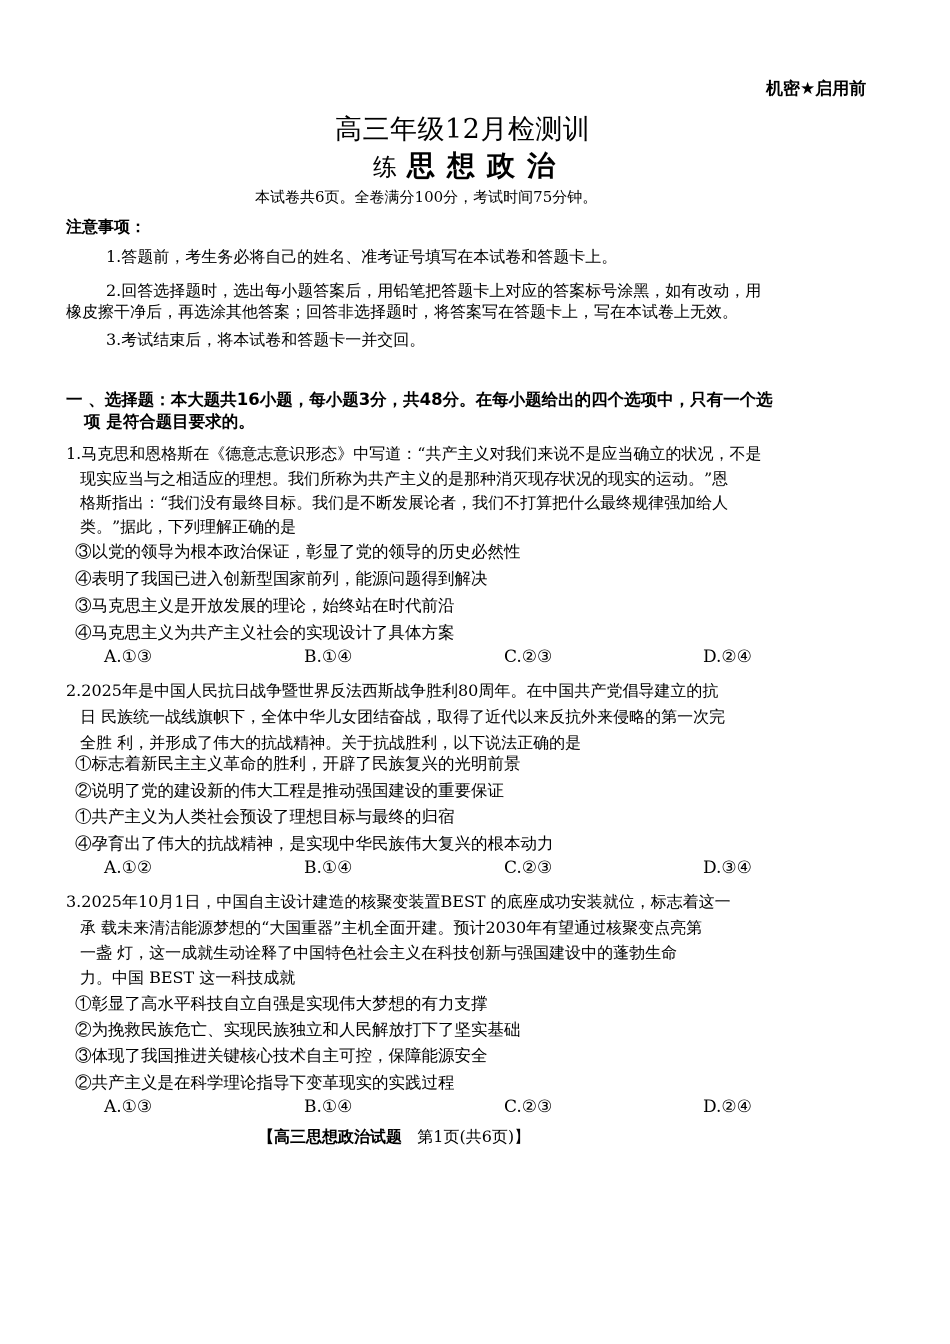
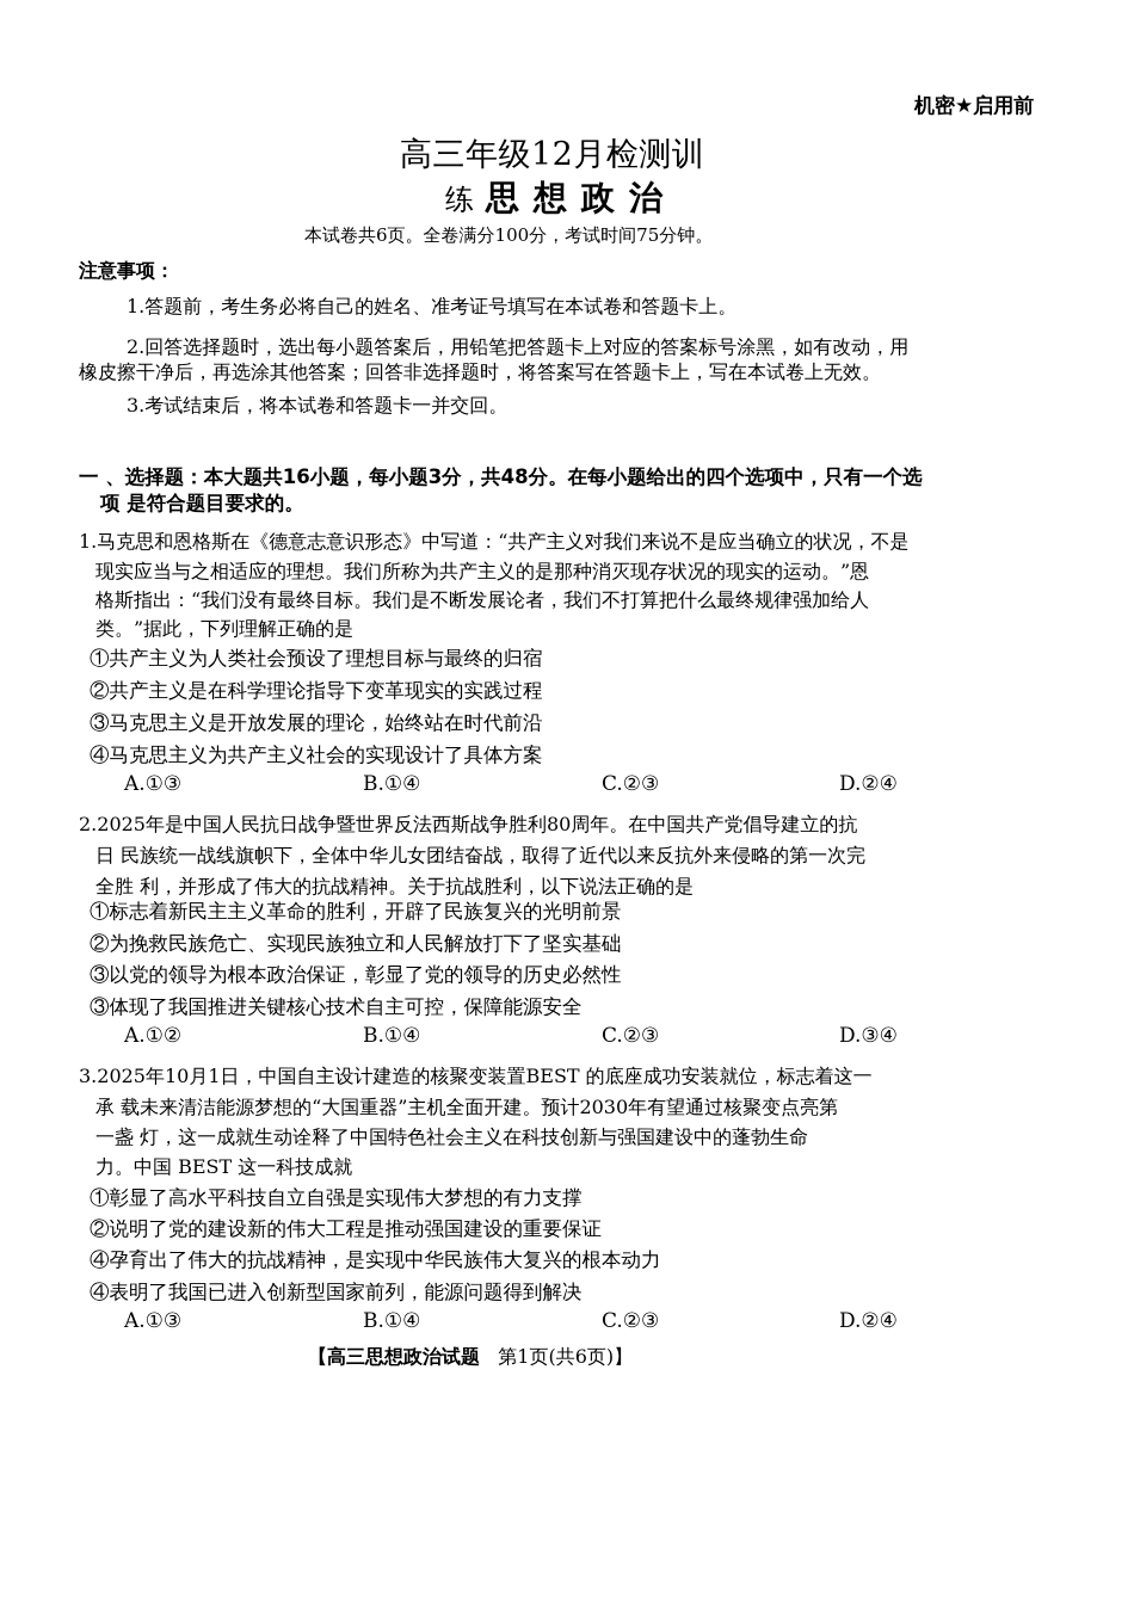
  机密★启用前
  高三年级12月检测训
  练 思想政治
  本试卷共6页。全卷满分100分，考试时间75分钟。
  注意事项：
  1.答题前，考生务必将自己的姓名、准考证号填写在本试卷和答题卡上。
  2.回答选择题时，选出每小题答案后，用铅笔把答题卡上对应的答案标号涂黑，如有改动，用
  橡皮擦干净后，再选涂其他答案；回答非选择题时，将答案写在答题卡上，写在本试卷上无效。
  3.考试结束后，将本试卷和答题卡一并交回。
  一 、选择题：本大题共16小题，每小题3分，共48分。在每小题给出的四个选项中，只有一个选
  项 是符合题目要求的。
  1.马克思和恩格斯在《德意志意识形态》中写道：“共产主义对我们来说不是应当确立的状况，不是
  现实应当与之相适应的理想。我们所称为共产主义的是那种消灭现存状况的现实的运动。”恩
  格斯指出：“我们没有最终目标。我们是不断发展论者，我们不打算把什么最终规律强加给人
  类。”据此，下列理解正确的是
- ③以党的领导为根本政治保证，彰显了党的领导的历史必然性
+ ①共产主义为人类社会预设了理想目标与最终的归宿
- ④表明了我国已进入创新型国家前列，能源问题得到解决
+ ②共产主义是在科学理论指导下变革现实的实践过程
  ③马克思主义是开放发展的理论，始终站在时代前沿
  ④马克思主义为共产主义社会的实现设计了具体方案
  A.①③
  B.①④
  C.②③
  D.②④
  2.2025年是中国人民抗日战争暨世界反法西斯战争胜利80周年。在中国共产党倡导建立的抗
  日 民族统一战线旗帜下，全体中华儿女团结奋战，取得了近代以来反抗外来侵略的第一次完
  全胜 利，并形成了伟大的抗战精神。关于抗战胜利，以下说法正确的是
  ①标志着新民主主义革命的胜利，开辟了民族复兴的光明前景
- ②说明了党的建设新的伟大工程是推动强国建设的重要保证
+ ②为挽救民族危亡、实现民族独立和人民解放打下了坚实基础
- ①共产主义为人类社会预设了理想目标与最终的归宿
+ ③以党的领导为根本政治保证，彰显了党的领导的历史必然性
- ④孕育出了伟大的抗战精神，是实现中华民族伟大复兴的根本动力
+ ③体现了我国推进关键核心技术自主可控，保障能源安全
  A.①②
  B.①④
  C.②③
  D.③④
  3.2025年10月1日，中国自主设计建造的核聚变装置BEST 的底座成功安装就位，标志着这一
  承 载未来清洁能源梦想的“大国重器”主机全面开建。预计2030年有望通过核聚变点亮第
  一盏 灯，这一成就生动诠释了中国特色社会主义在科技创新与强国建设中的蓬勃生命
  力。中国 BEST 这一科技成就
  ①彰显了高水平科技自立自强是实现伟大梦想的有力支撑
- ②为挽救民族危亡、实现民族独立和人民解放打下了坚实基础
+ ②说明了党的建设新的伟大工程是推动强国建设的重要保证
- ③体现了我国推进关键核心技术自主可控，保障能源安全
+ ④孕育出了伟大的抗战精神，是实现中华民族伟大复兴的根本动力
- ②共产主义是在科学理论指导下变革现实的实践过程
+ ④表明了我国已进入创新型国家前列，能源问题得到解决
  A.①③
  B.①④
  C.②③
  D.②④
  【高三思想政治试题 第1页(共6页)】
